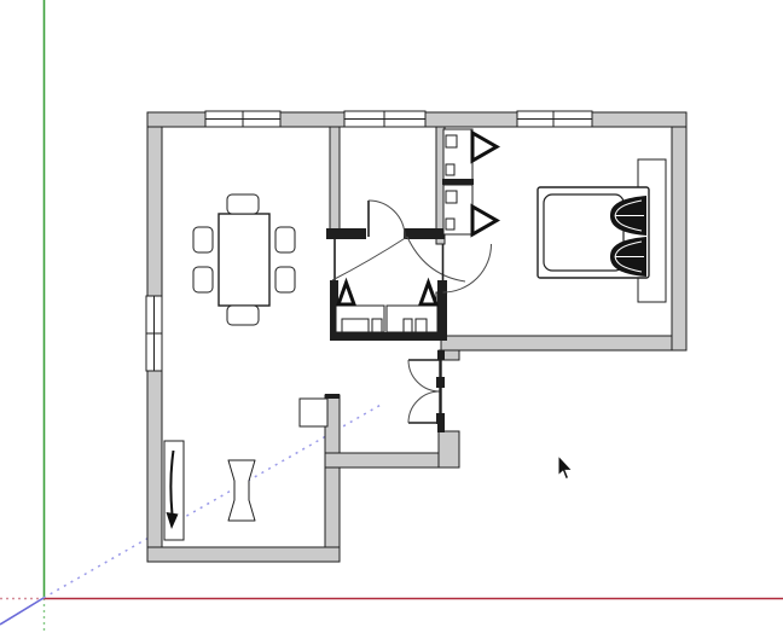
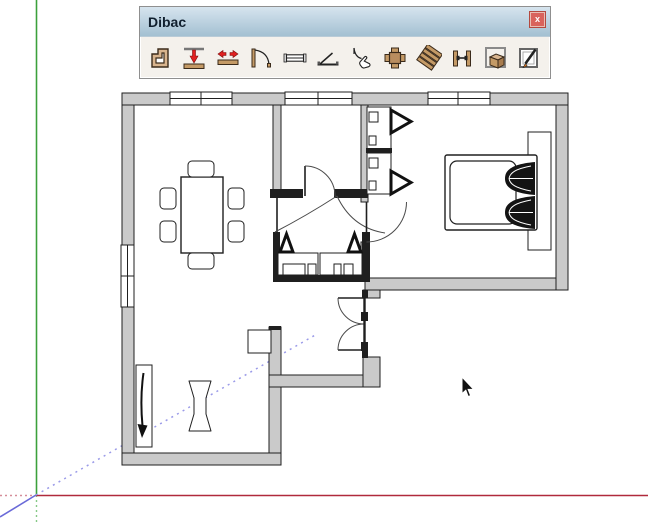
+ Dibac
+ x
